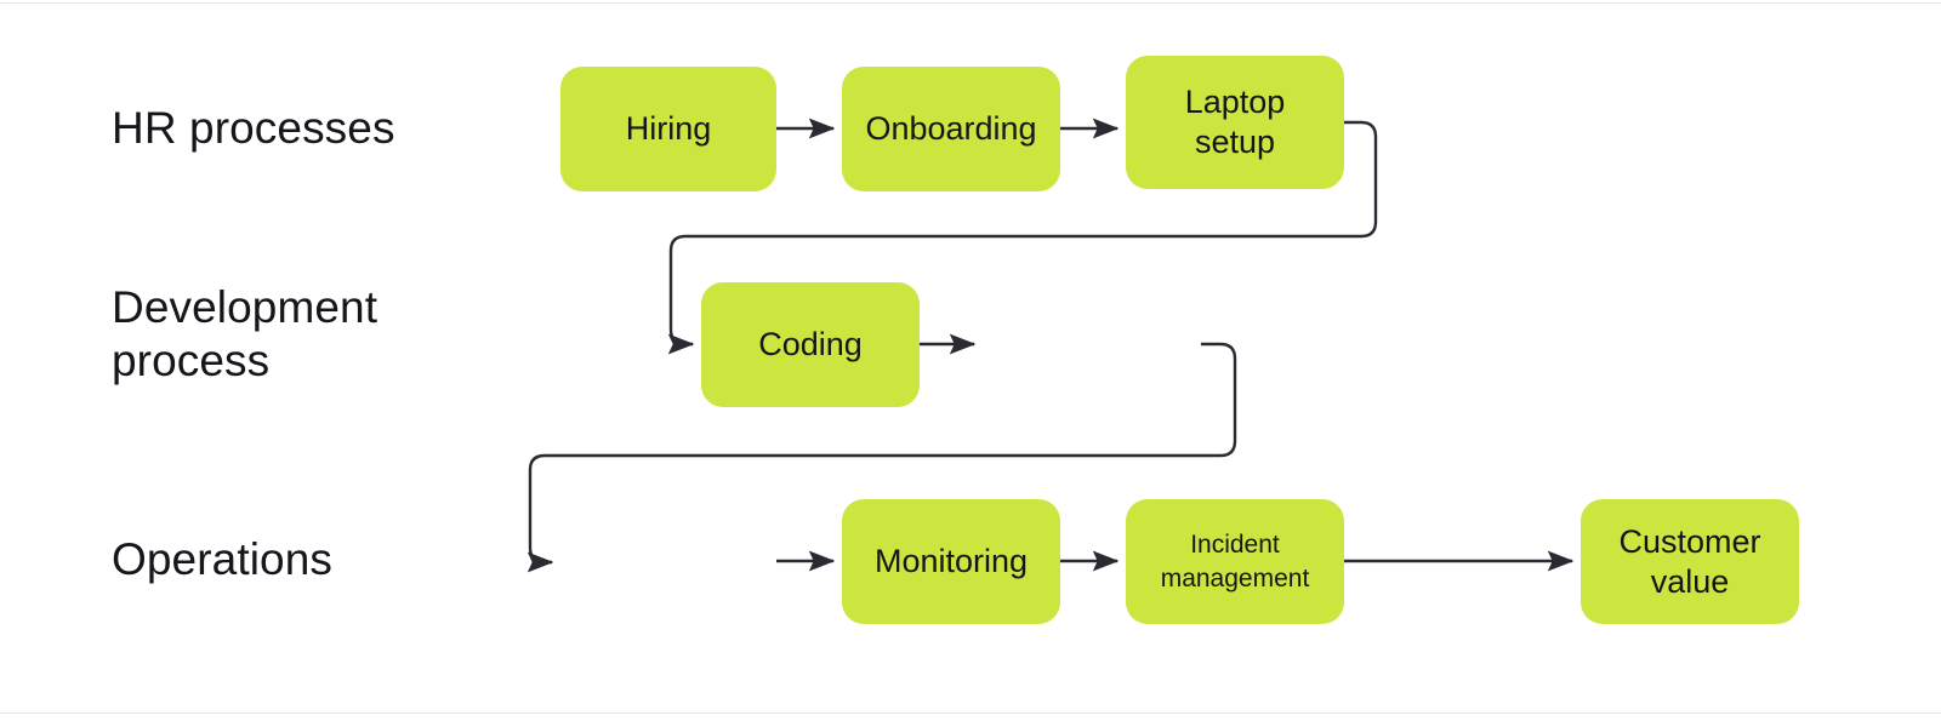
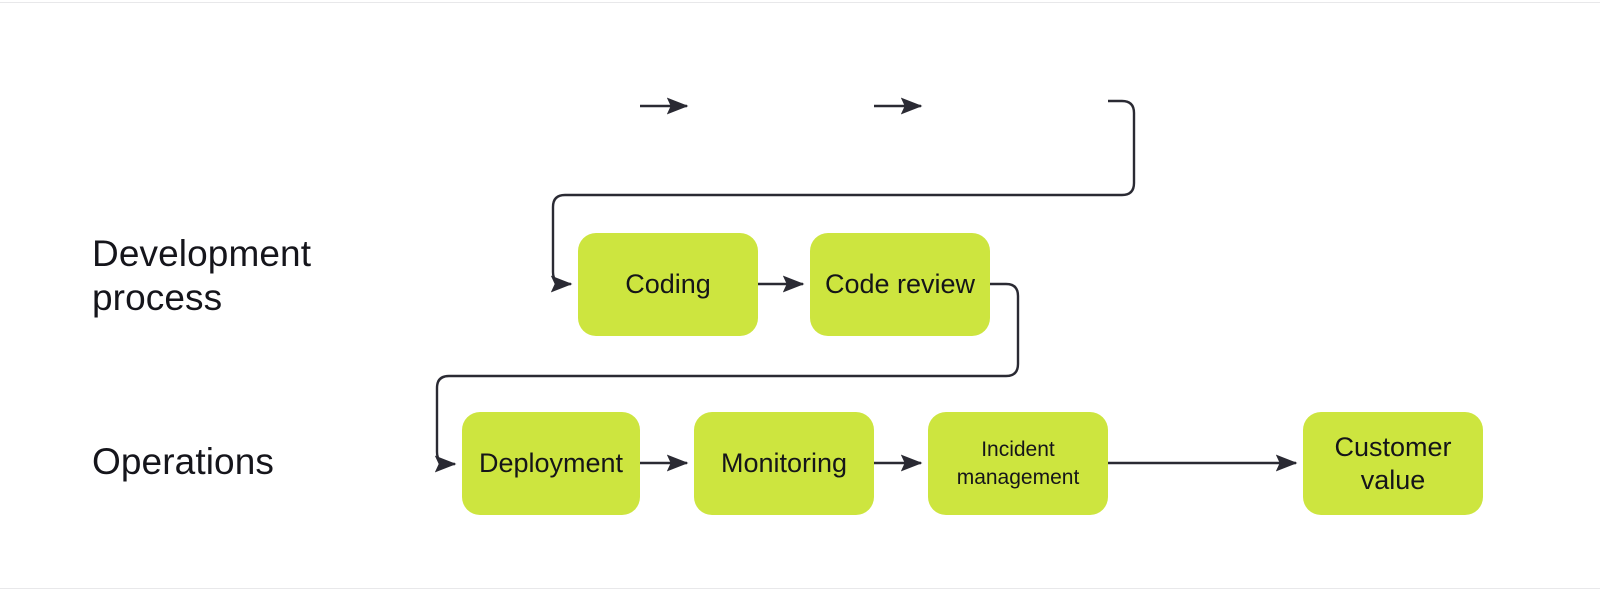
- HR processes
  Development
  process
  Operations
- Hiring
- Onboarding
- Laptop
- setup
  Coding
+ Code review
+ Deployment
  Monitoring
  Incident
  management
  Customer
  value
